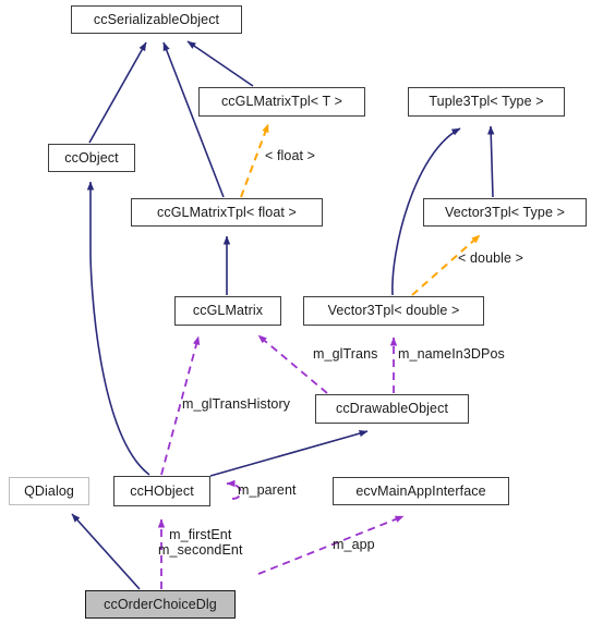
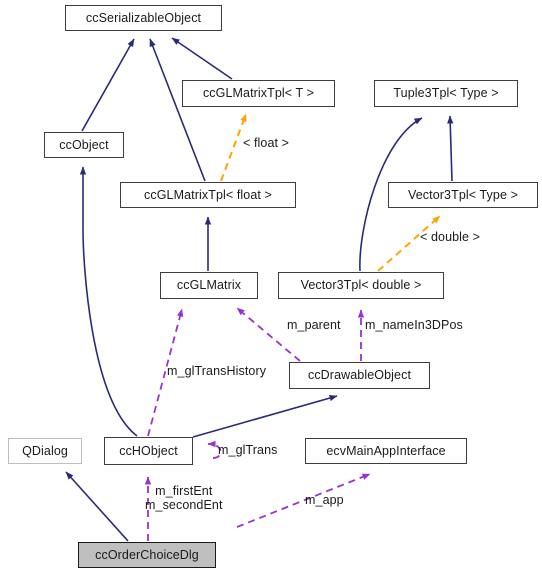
  ccSerializableObject
  ccGLMatrixTpl< T >
  Tuple3Tpl< Type >
  ccObject
  ccGLMatrixTpl< float >
  Vector3Tpl< Type >
  ccGLMatrix
  Vector3Tpl< double >
  ccDrawableObject
  QDialog
  ccHObject
  ecvMainAppInterface
  ccOrderChoiceDlg
  < float >
  < double >
- m_glTrans
+ m_parent
  m_nameIn3DPos
  m_glTransHistory
- m_parent
+ m_glTrans
  m_firstEnt
  m_secondEnt
  m_app
